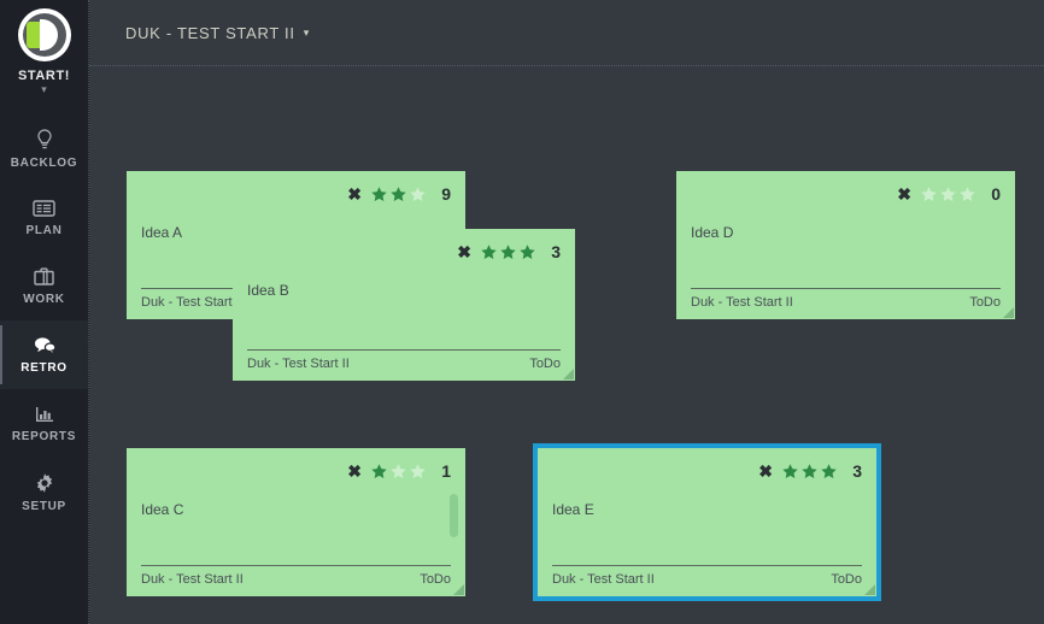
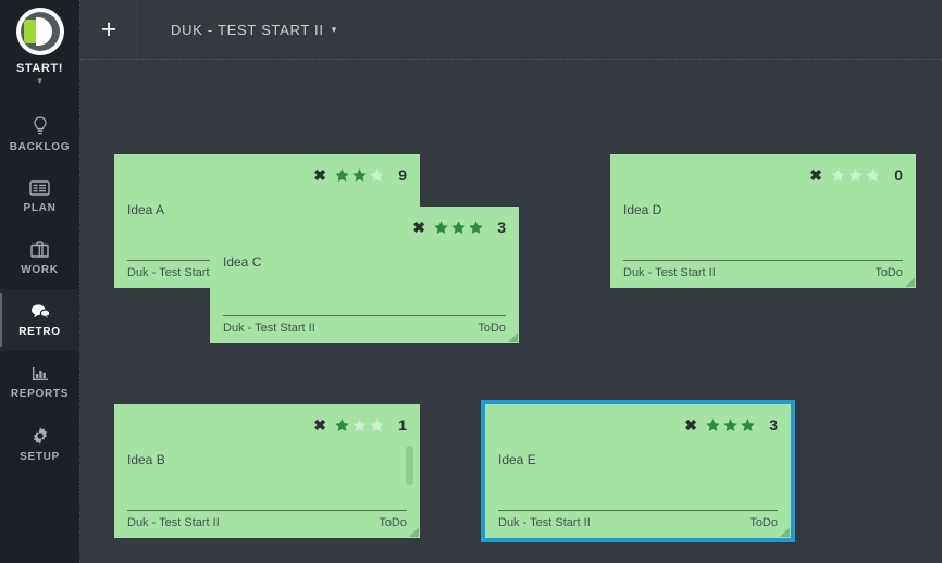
  START!
  ▾
  BACKLOG
  PLAN
  WORK
  RETRO
  REPORTS
  SETUP
+ +
  DUK - TEST START II
  ▾
  ✖
  9
  Idea A
  Duk - Test Start
  ✖
  1
- Idea C
+ Idea B
  Duk - Test Start II
  ToDo
  ✖
  0
  Idea D
  Duk - Test Start II
  ToDo
  ✖
  3
  Idea E
  Duk - Test Start II
  ToDo
  ✖
  3
- Idea B
+ Idea C
  Duk - Test Start II
  ToDo
